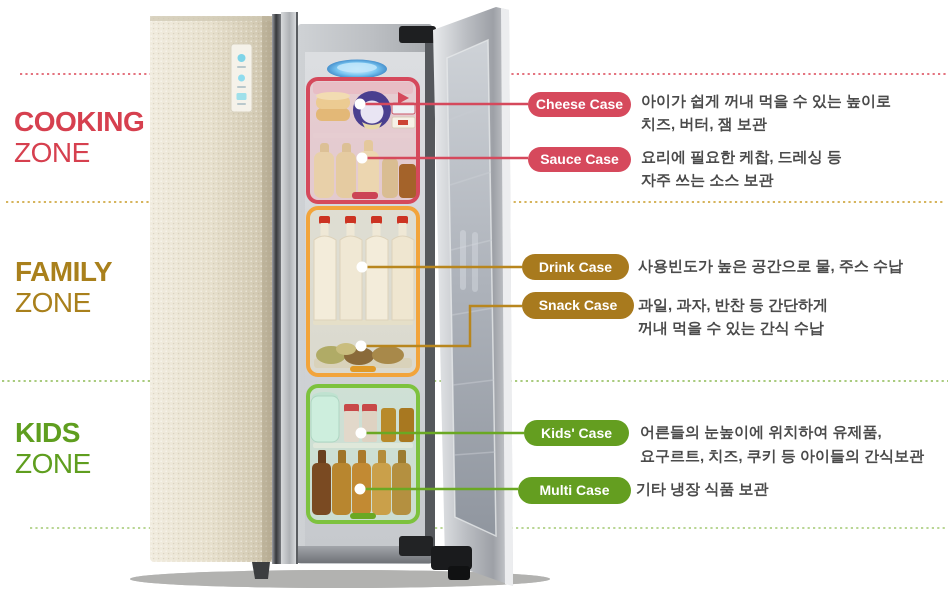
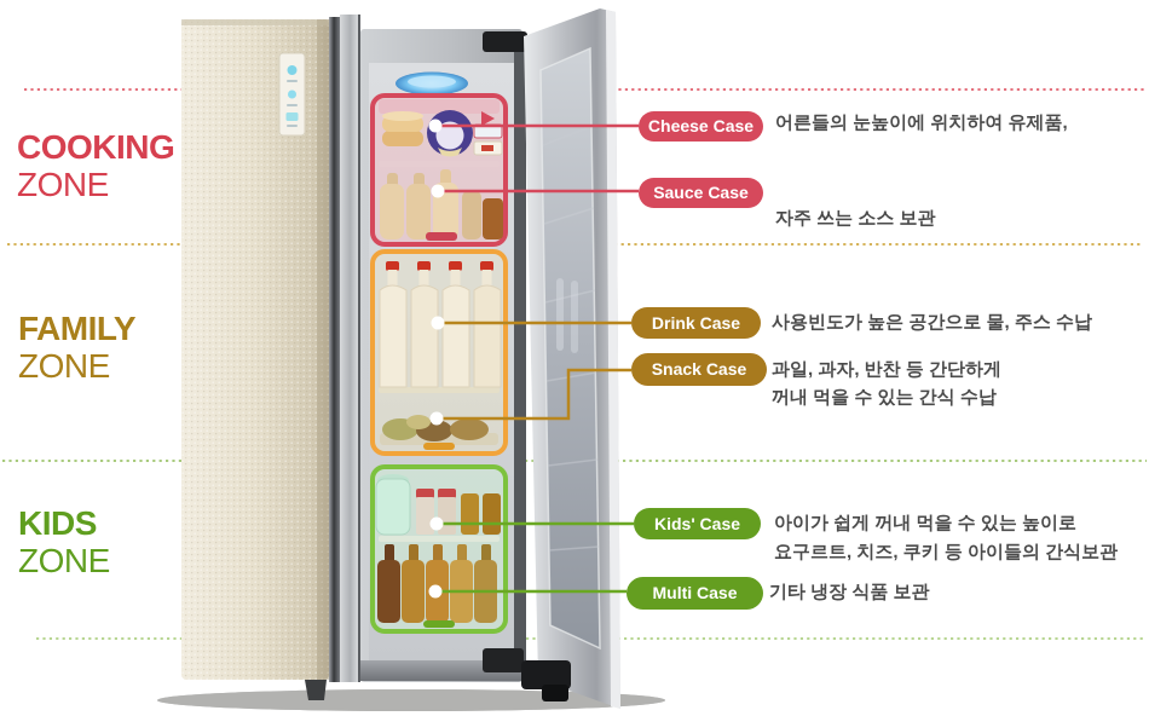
  COOKING
  ZONE
  FAMILY
  ZONE
  KIDS
  ZONE
  Cheese Case
- 아이가 쉽게 꺼내 먹을 수 있는 높이로
+ 어른들의 눈높이에 위치하여 유제품,
- 치즈, 버터, 잼 보관
  Sauce Case
- 요리에 필요한 케찹, 드레싱 등
  자주 쓰는 소스 보관
  Drink Case
  사용빈도가 높은 공간으로 물, 주스 수납
  Snack Case
  과일, 과자, 반찬 등 간단하게
  꺼내 먹을 수 있는 간식 수납
  Kids' Case
- 어른들의 눈높이에 위치하여 유제품,
+ 아이가 쉽게 꺼내 먹을 수 있는 높이로
  요구르트, 치즈, 쿠키 등 아이들의 간식보관
  Multi Case
  기타 냉장 식품 보관
